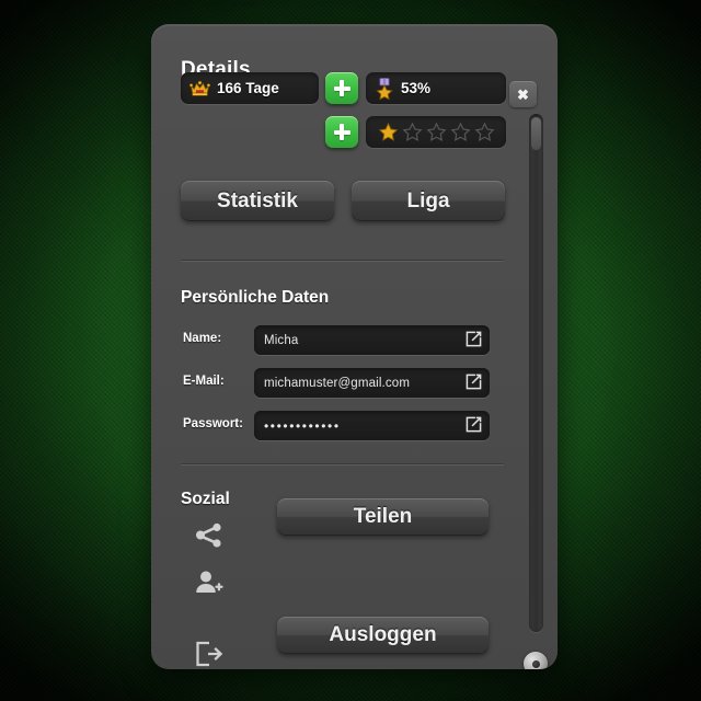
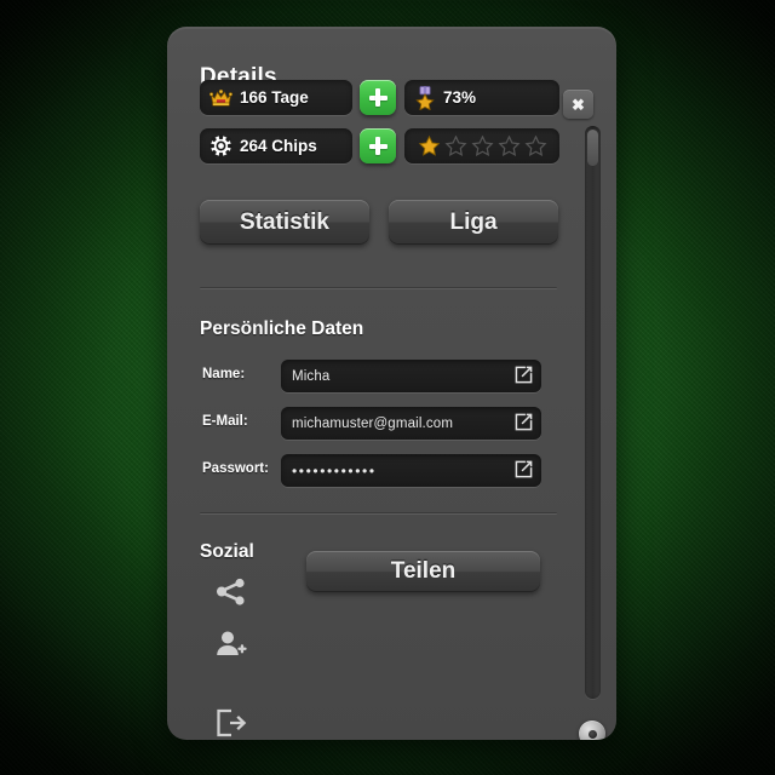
  Details
  ✖
  166 Tage
+ 264 Chips
- 53%
+ 73%
  Statistik
  Liga
  Persönliche Daten
  Name:
  Micha
  E-Mail:
  michamuster@gmail.com
  Passwort:
  ••••••••••••
  Sozial
  Teilen
- Ausloggen
